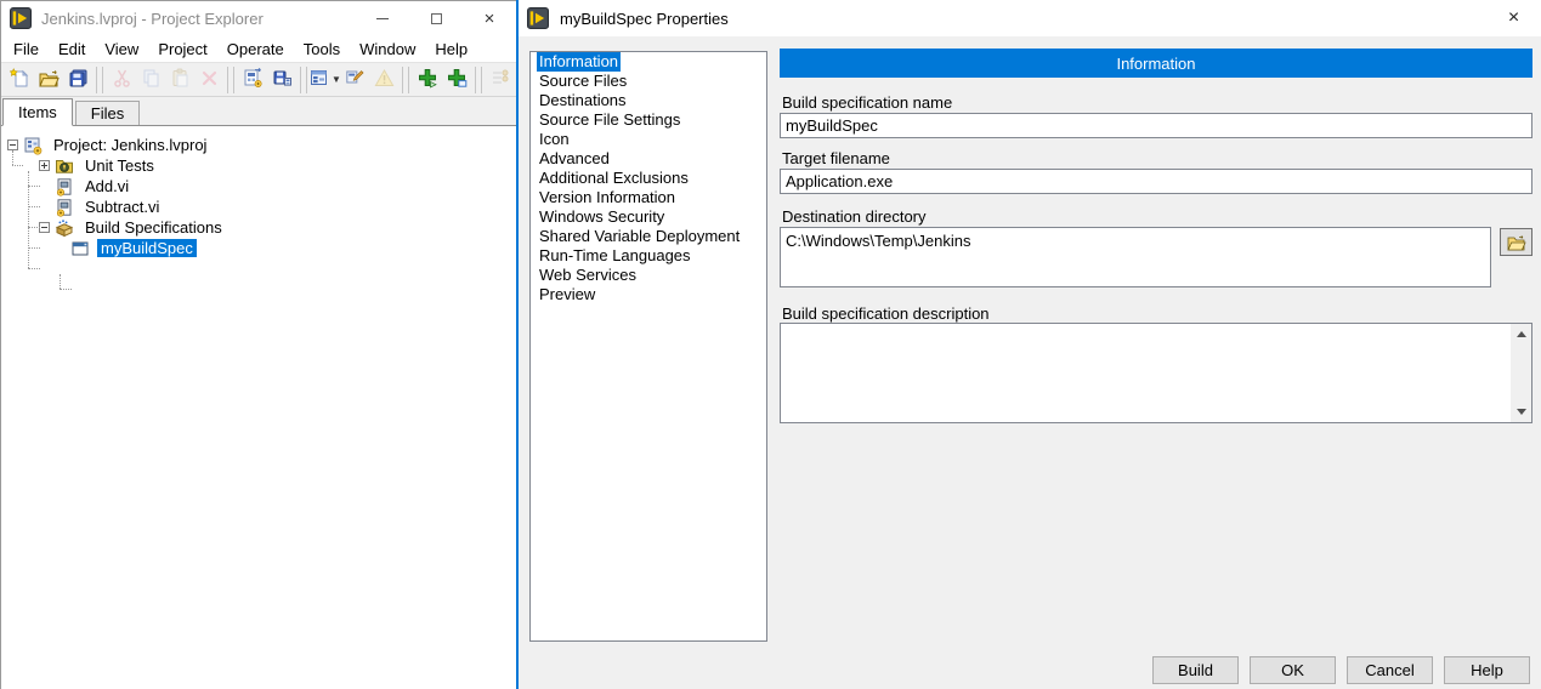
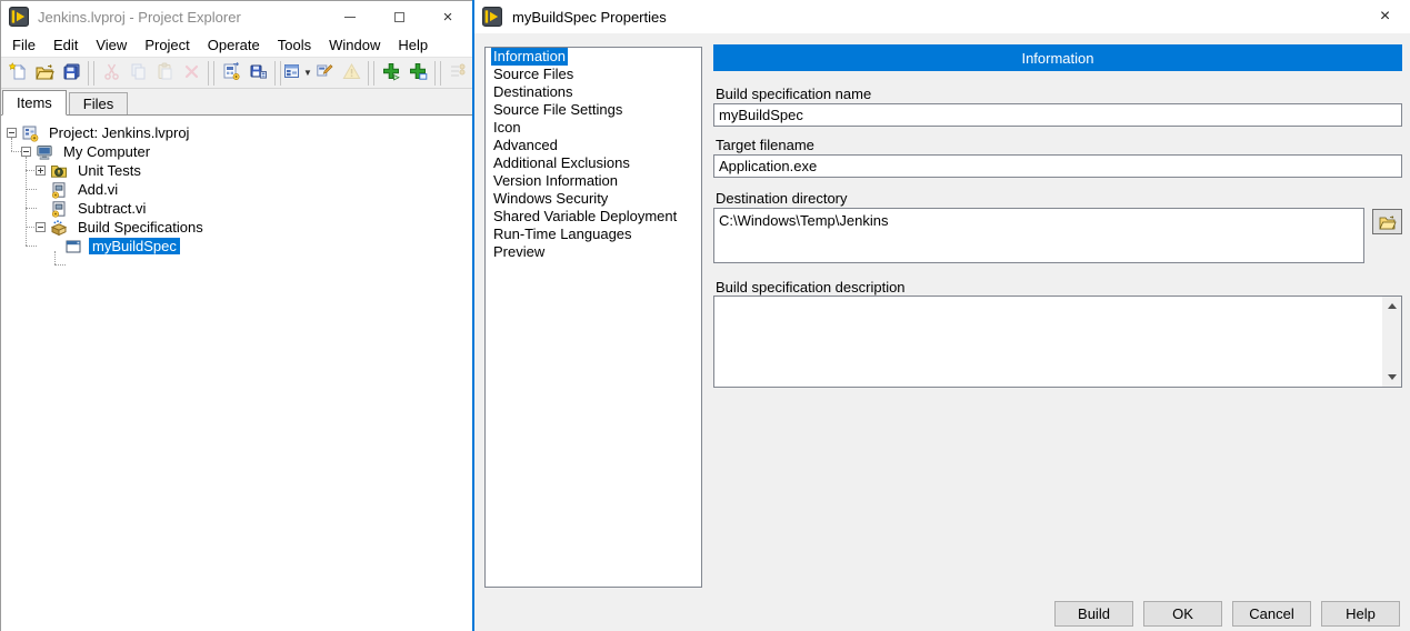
  Jenkins.lvproj - Project Explorer
  ×
  File
  Edit
  View
  Project
  Operate
  Tools
  Window
  Help
  ▼
  Items
  Files
  Project: Jenkins.lvproj
+ My Computer
  Unit Tests
  Add.vi
  Subtract.vi
  Build Specifications
  myBuildSpec
  myBuildSpec Properties
  ×
  Information
  Source Files
  Destinations
  Source File Settings
  Icon
  Advanced
  Additional Exclusions
  Version Information
  Windows Security
  Shared Variable Deployment
  Run-Time Languages
- Web Services
  Preview
  Information
  Build specification name
  myBuildSpec
  Target filename
  Application.exe
  Destination directory
  C:\Windows\Temp\Jenkins
  Build specification description
  Build
  OK
  Cancel
  Help
